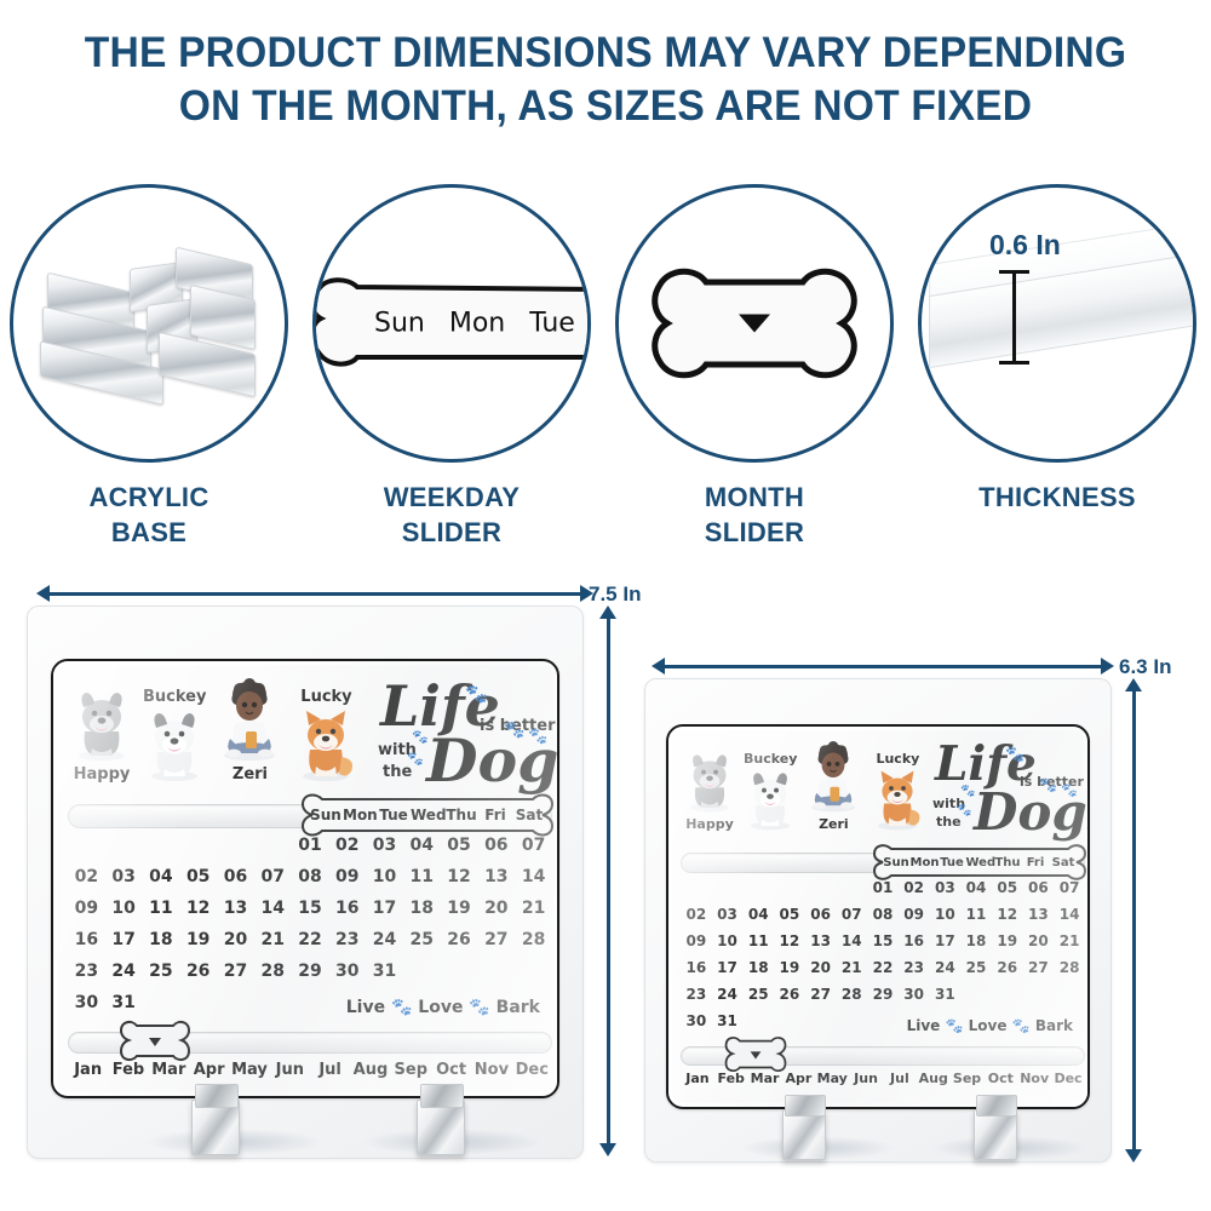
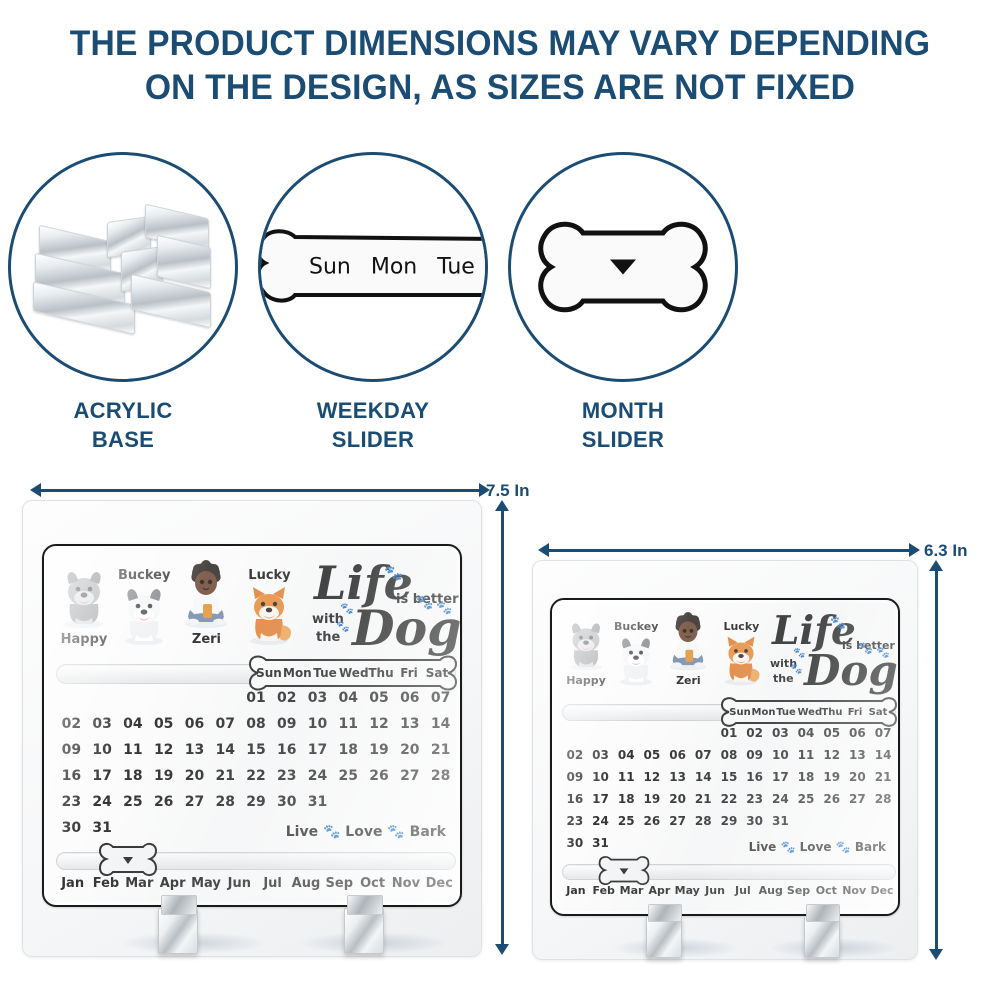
  THE PRODUCT DIMENSIONS MAY VARY DEPENDING
- ON THE MONTH, AS SIZES ARE NOT FIXED
+ ON THE DESIGN, AS SIZES ARE NOT FIXED
  ACRYLIC
  BASE
  Sun
  Mon
  Tue
  WEEKDAY
  SLIDER
  MONTH
  SLIDER
- 0.6 In
- THICKNESS
  7.5 In
  6.3 In
